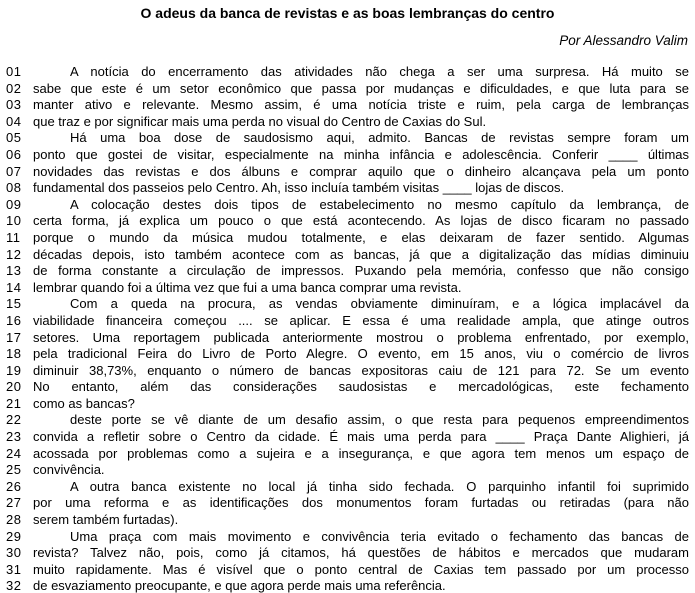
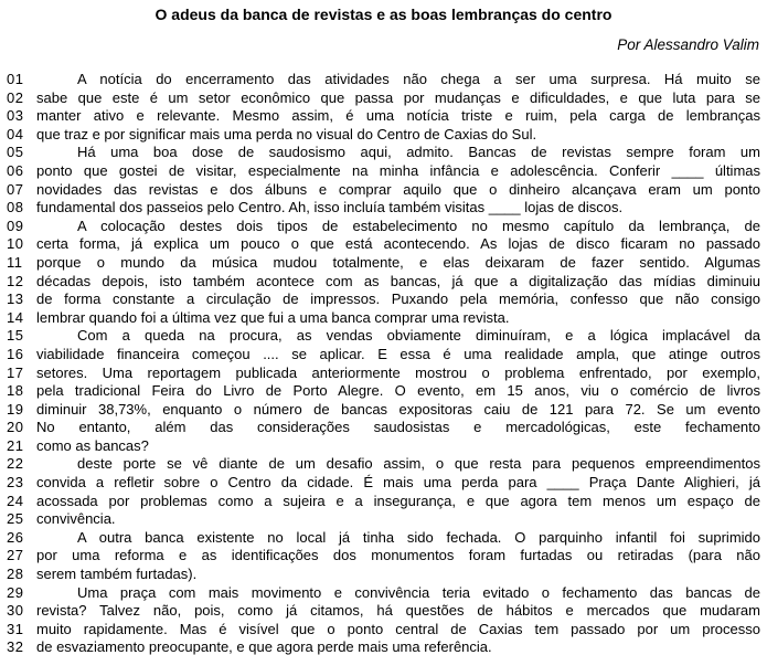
  O adeus da banca de revistas e as boas lembranças do centro
  Por Alessandro Valim
  01
  A notícia do encerramento das atividades não chega a ser uma surpresa. Há muito se
  02
  sabe que este é um setor econômico que passa por mudanças e dificuldades, e que luta para se
  03
  manter ativo e relevante. Mesmo assim, é uma notícia triste e ruim, pela carga de lembranças
  04
  que traz e por significar mais uma perda no visual do Centro de Caxias do Sul.
  05
  Há uma boa dose de saudosismo aqui, admito. Bancas de revistas sempre foram um
  06
  ponto que gostei de visitar, especialmente na minha infância e adolescência. Conferir ____ últimas
  07
- novidades das revistas e dos álbuns e comprar aquilo que o dinheiro alcançava pela um ponto
+ novidades das revistas e dos álbuns e comprar aquilo que o dinheiro alcançava eram um ponto
  08
  fundamental dos passeios pelo Centro. Ah, isso incluía também visitas ____ lojas de discos.
  09
  A colocação destes dois tipos de estabelecimento no mesmo capítulo da lembrança, de
  10
  certa forma, já explica um pouco o que está acontecendo. As lojas de disco ficaram no passado
  11
  porque o mundo da música mudou totalmente, e elas deixaram de fazer sentido. Algumas
  12
  décadas depois, isto também acontece com as bancas, já que a digitalização das mídias diminuiu
  13
  de forma constante a circulação de impressos. Puxando pela memória, confesso que não consigo
  14
  lembrar quando foi a última vez que fui a uma banca comprar uma revista.
  15
  Com a queda na procura, as vendas obviamente diminuíram, e a lógica implacável da
  16
  viabilidade financeira começou .... se aplicar. E essa é uma realidade ampla, que atinge outros
  17
  setores. Uma reportagem publicada anteriormente mostrou o problema enfrentado, por exemplo,
  18
  pela tradicional Feira do Livro de Porto Alegre. O evento, em 15 anos, viu o comércio de livros
  19
  diminuir 38,73%, enquanto o número de bancas expositoras caiu de 121 para 72. Se um evento
  20
  No entanto, além das considerações saudosistas e mercadológicas, este fechamento
  21
  como as bancas?
  22
  deste porte se vê diante de um desafio assim, o que resta para pequenos empreendimentos
  23
  convida a refletir sobre o Centro da cidade. É mais uma perda para ____ Praça Dante Alighieri, já
  24
  acossada por problemas como a sujeira e a insegurança, e que agora tem menos um espaço de
  25
  convivência.
  26
  A outra banca existente no local já tinha sido fechada. O parquinho infantil foi suprimido
  27
  por uma reforma e as identificações dos monumentos foram furtadas ou retiradas (para não
  28
  serem também furtadas).
  29
  Uma praça com mais movimento e convivência teria evitado o fechamento das bancas de
  30
  revista? Talvez não, pois, como já citamos, há questões de hábitos e mercados que mudaram
  31
  muito rapidamente. Mas é visível que o ponto central de Caxias tem passado por um processo
  32
  de esvaziamento preocupante, e que agora perde mais uma referência.
